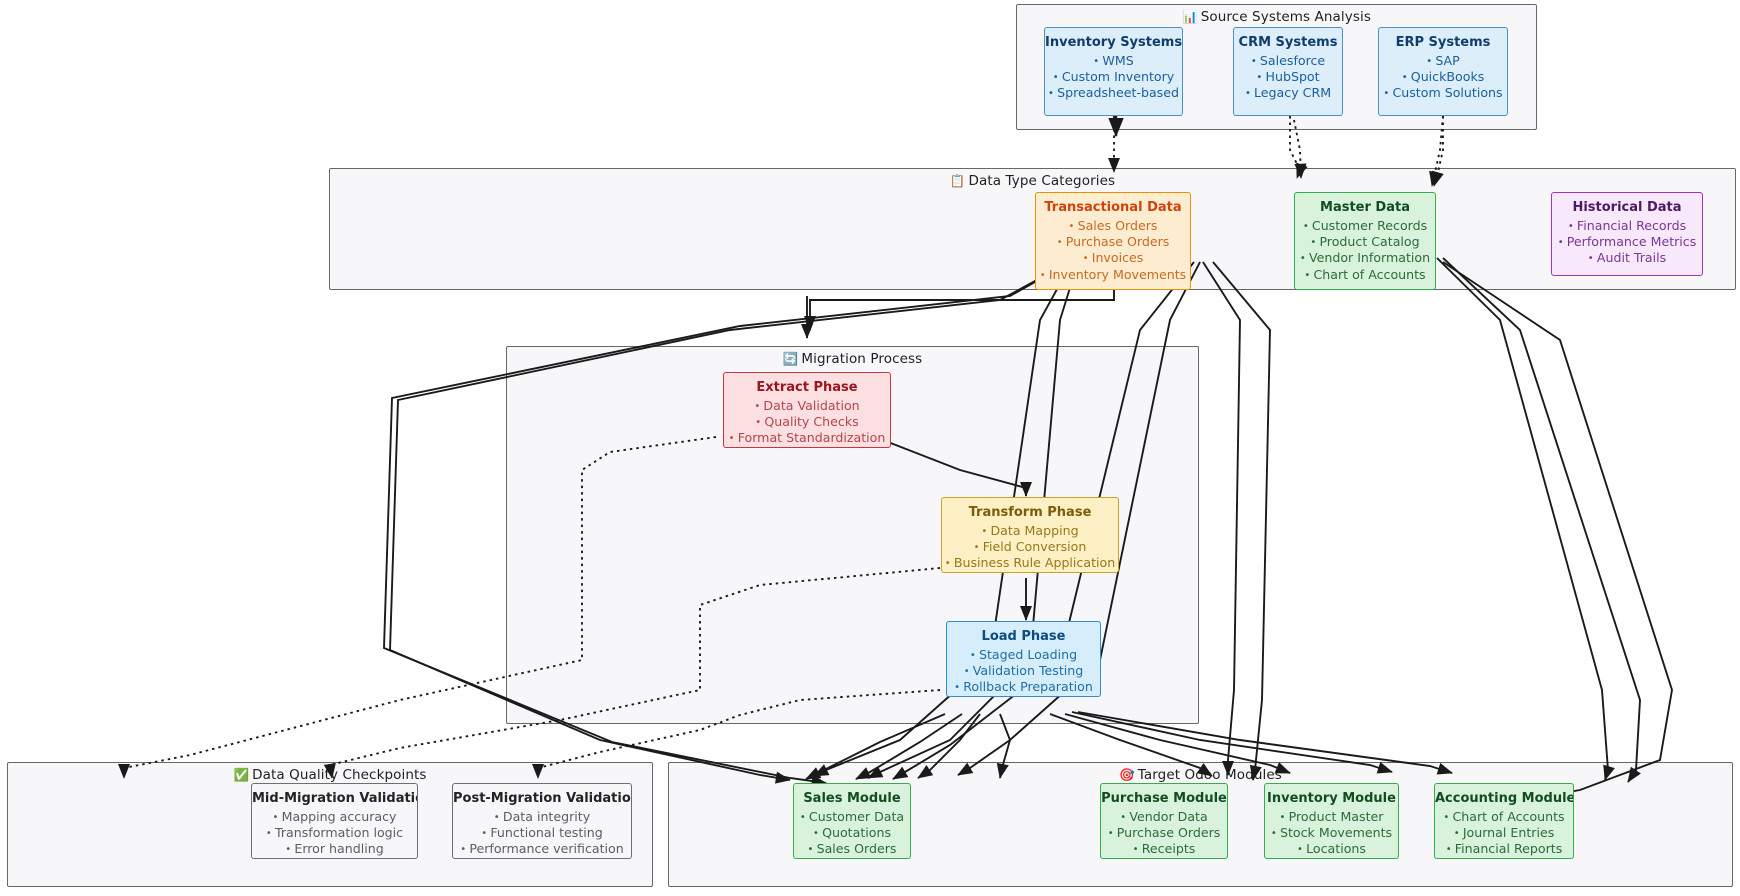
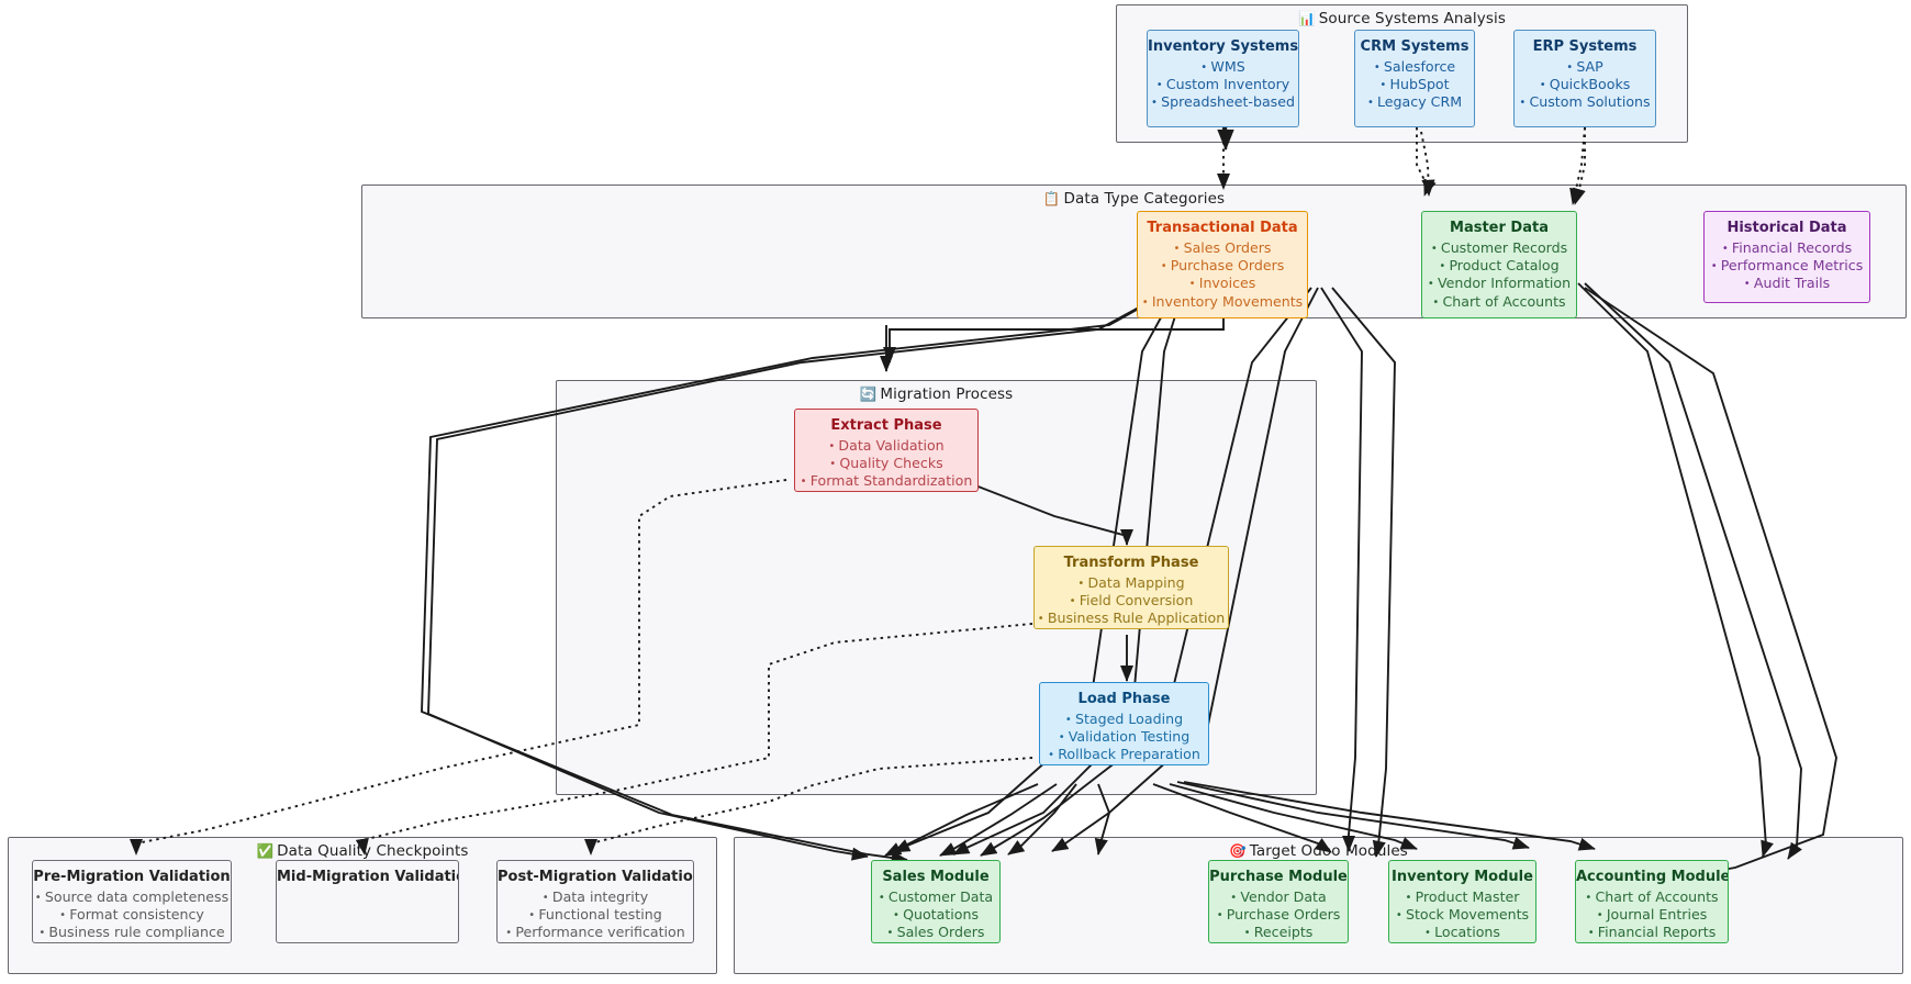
  📊 Source Systems Analysis
  📋 Data Type Categories
  🔄 Migration Process
  ✅ Data Quality Checkpoints
  🎯 Target Odoo Modules
  Inventory Systems
  WMS
  Custom Inventory
  Spreadsheet-based
  CRM Systems
  Salesforce
  HubSpot
  Legacy CRM
  ERP Systems
  SAP
  QuickBooks
  Custom Solutions
  Transactional Data
  Sales Orders
  Purchase Orders
  Invoices
  Inventory Movements
  Master Data
  Customer Records
  Product Catalog
  Vendor Information
  Chart of Accounts
  Historical Data
  Financial Records
  Performance Metrics
  Audit Trails
  Extract Phase
  Data Validation
  Quality Checks
  Format Standardization
  Transform Phase
  Data Mapping
  Field Conversion
  Business Rule Application
  Load Phase
  Staged Loading
  Validation Testing
  Rollback Preparation
+ Pre-Migration Validation
+ Source data completeness
+ Format consistency
+ Business rule compliance
  Mid-Migration Validati
- Mapping accuracy
- Transformation logic
- Error handling
  Post-Migration Validatio
  Data integrity
  Functional testing
  Performance verification
  Sales Module
  Customer Data
  Quotations
  Sales Orders
  Purchase Module
  Vendor Data
  Purchase Orders
  Receipts
  Inventory Module
  Product Master
  Stock Movements
  Locations
  Accounting Module
  Chart of Accounts
  Journal Entries
  Financial Reports
